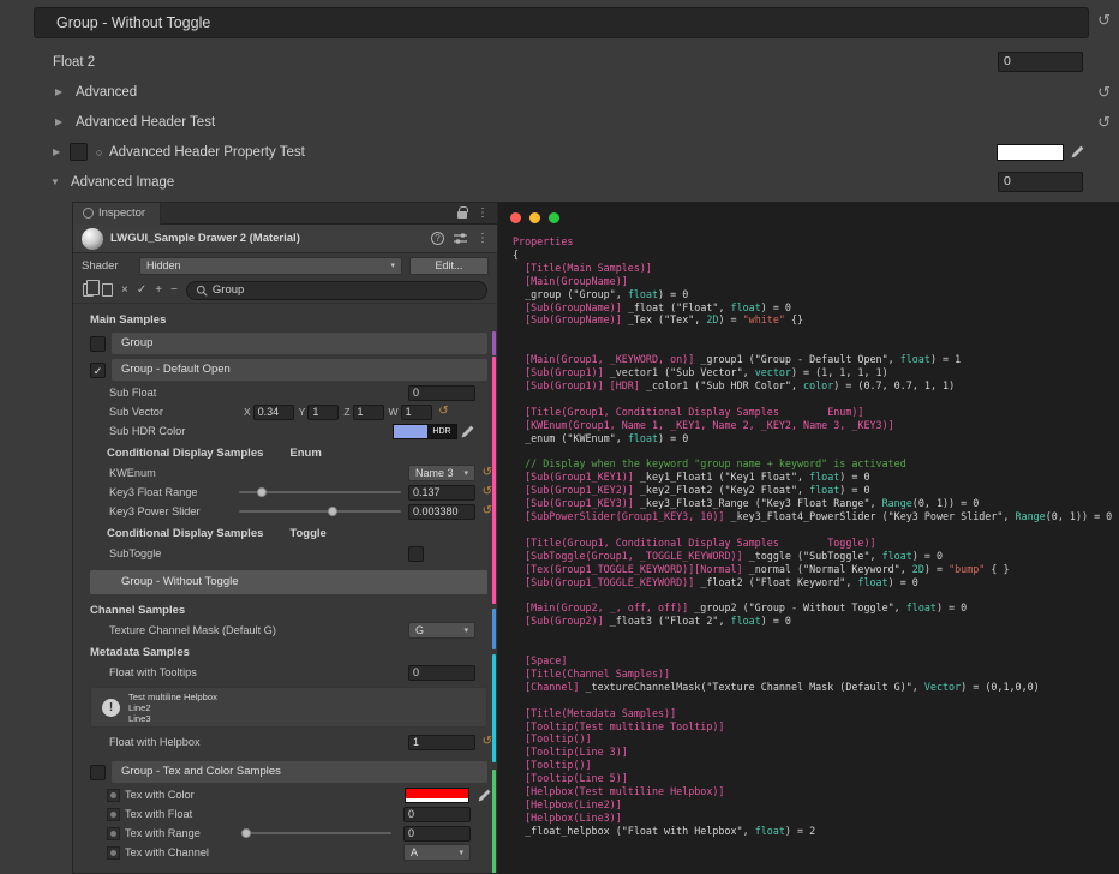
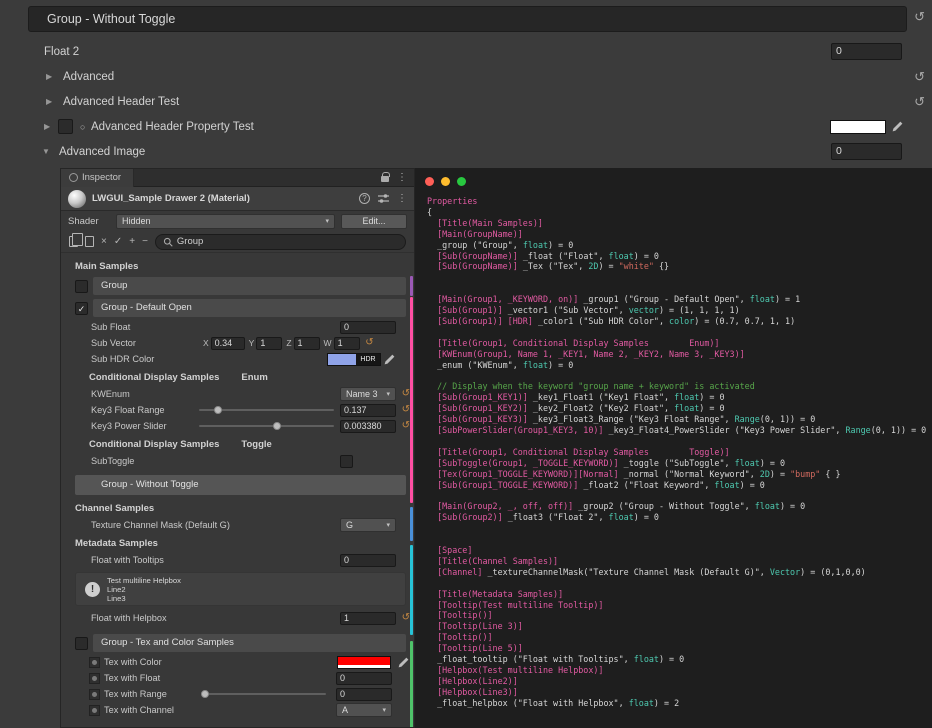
  Group - Without Toggle
  ↺
  Float 2
  0
  ▶
  Advanced
  ↺
  ▶
  Advanced Header Test
  ↺
  ▶
  ○
  Advanced Header Property Test
  ▼
  Advanced Image
  0
  Inspector
  ⋮
  LWGUI_Sample Drawer 2 (Material)
  ?
  ⋮
  Shader
  Hidden
  Edit...
  ×
  ✓
  +
  −
  Group
  Main Samples
  Group
  ✓
  Group - Default Open
  Sub Float
  0
  Sub Vector
  X
  0.34
  Y
  1
  Z
  1
  W
  1
  ↺
  Sub HDR Color
  Conditional Display Samples
  Enum
  KWEnum
  Name 3
  ↺
  Key3 Float Range
  0.137
  ↺
  Key3 Power Slider
  0.003380
  ↺
  Conditional Display Samples
  Toggle
  SubToggle
  Group - Without Toggle
  Channel Samples
  Texture Channel Mask (Default G)
  G
  Metadata Samples
  Float with Tooltips
  0
  !
  Test multiline Helpbox
  Line2
  Line3
  Float with Helpbox
  1
  ↺
  Group - Tex and Color Samples
  Tex with Color
  Tex with Float
  0
  Tex with Range
  0
  Tex with Channel
  A
  Properties
  {
  [Title(Main Samples)]
  [Main(GroupName)]
  _group ("Group", float) = 0
  [Sub(GroupName)] _float ("Float", float) = 0
  [Sub(GroupName)] _Tex ("Tex", 2D) = "white" {}
  [Main(Group1, _KEYWORD, on)] _group1 ("Group - Default Open", float) = 1
  [Sub(Group1)] _vector1 ("Sub Vector", vector) = (1, 1, 1, 1)
  [Sub(Group1)] [HDR] _color1 ("Sub HDR Color", color) = (0.7, 0.7, 1, 1)
  [Title(Group1, Conditional Display Samples Enum)]
  [KWEnum(Group1, Name 1, _KEY1, Name 2, _KEY2, Name 3, _KEY3)]
  _enum ("KWEnum", float) = 0
  // Display when the keyword "group name + keyword" is activated
  [Sub(Group1_KEY1)] _key1_Float1 ("Key1 Float", float) = 0
  [Sub(Group1_KEY2)] _key2_Float2 ("Key2 Float", float) = 0
  [Sub(Group1_KEY3)] _key3_Float3_Range ("Key3 Float Range", Range(0, 1)) = 0
  [SubPowerSlider(Group1_KEY3, 10)] _key3_Float4_PowerSlider ("Key3 Power Slider", Range(0, 1)) = 0
  [Title(Group1, Conditional Display Samples Toggle)]
  [SubToggle(Group1, _TOGGLE_KEYWORD)] _toggle ("SubToggle", float) = 0
  [Tex(Group1_TOGGLE_KEYWORD)][Normal] _normal ("Normal Keyword", 2D) = "bump" { }
  [Sub(Group1_TOGGLE_KEYWORD)] _float2 ("Float Keyword", float) = 0
  [Main(Group2, _, off, off)] _group2 ("Group - Without Toggle", float) = 0
  [Sub(Group2)] _float3 ("Float 2", float) = 0
  [Space]
  [Title(Channel Samples)]
  [Channel] _textureChannelMask("Texture Channel Mask (Default G)", Vector) = (0,1,0,0)
  [Title(Metadata Samples)]
  [Tooltip(Test multiline Tooltip)]
  [Tooltip()]
  [Tooltip(Line 3)]
  [Tooltip()]
  [Tooltip(Line 5)]
+ _float_tooltip ("Float with Tooltips", float) = 0
  [Helpbox(Test multiline Helpbox)]
  [Helpbox(Line2)]
  [Helpbox(Line3)]
  _float_helpbox ("Float with Helpbox", float) = 2
